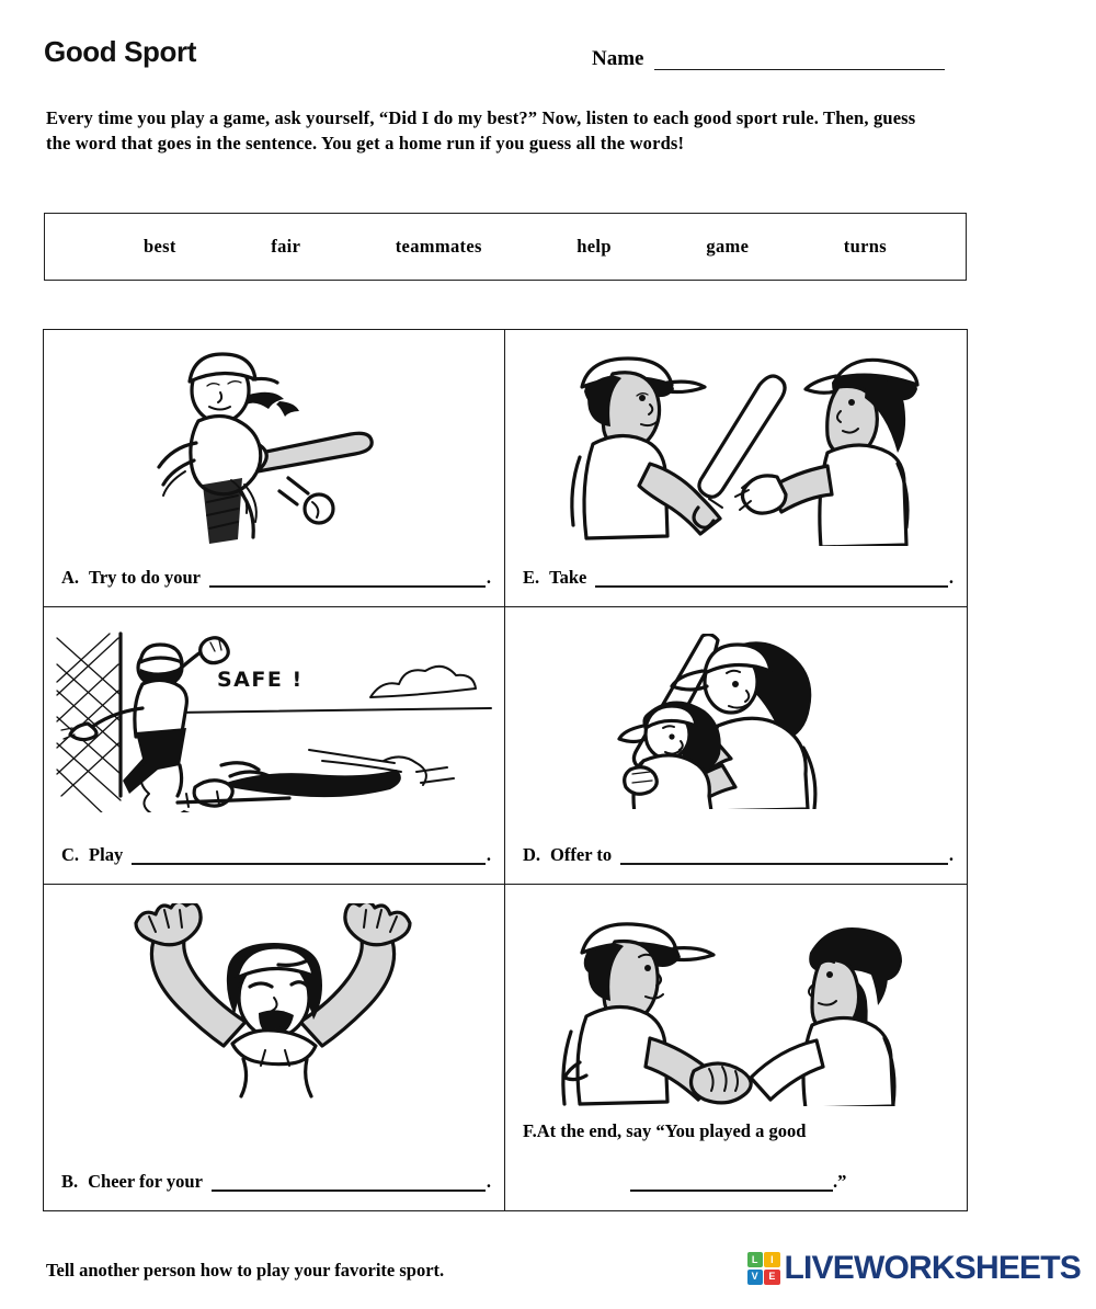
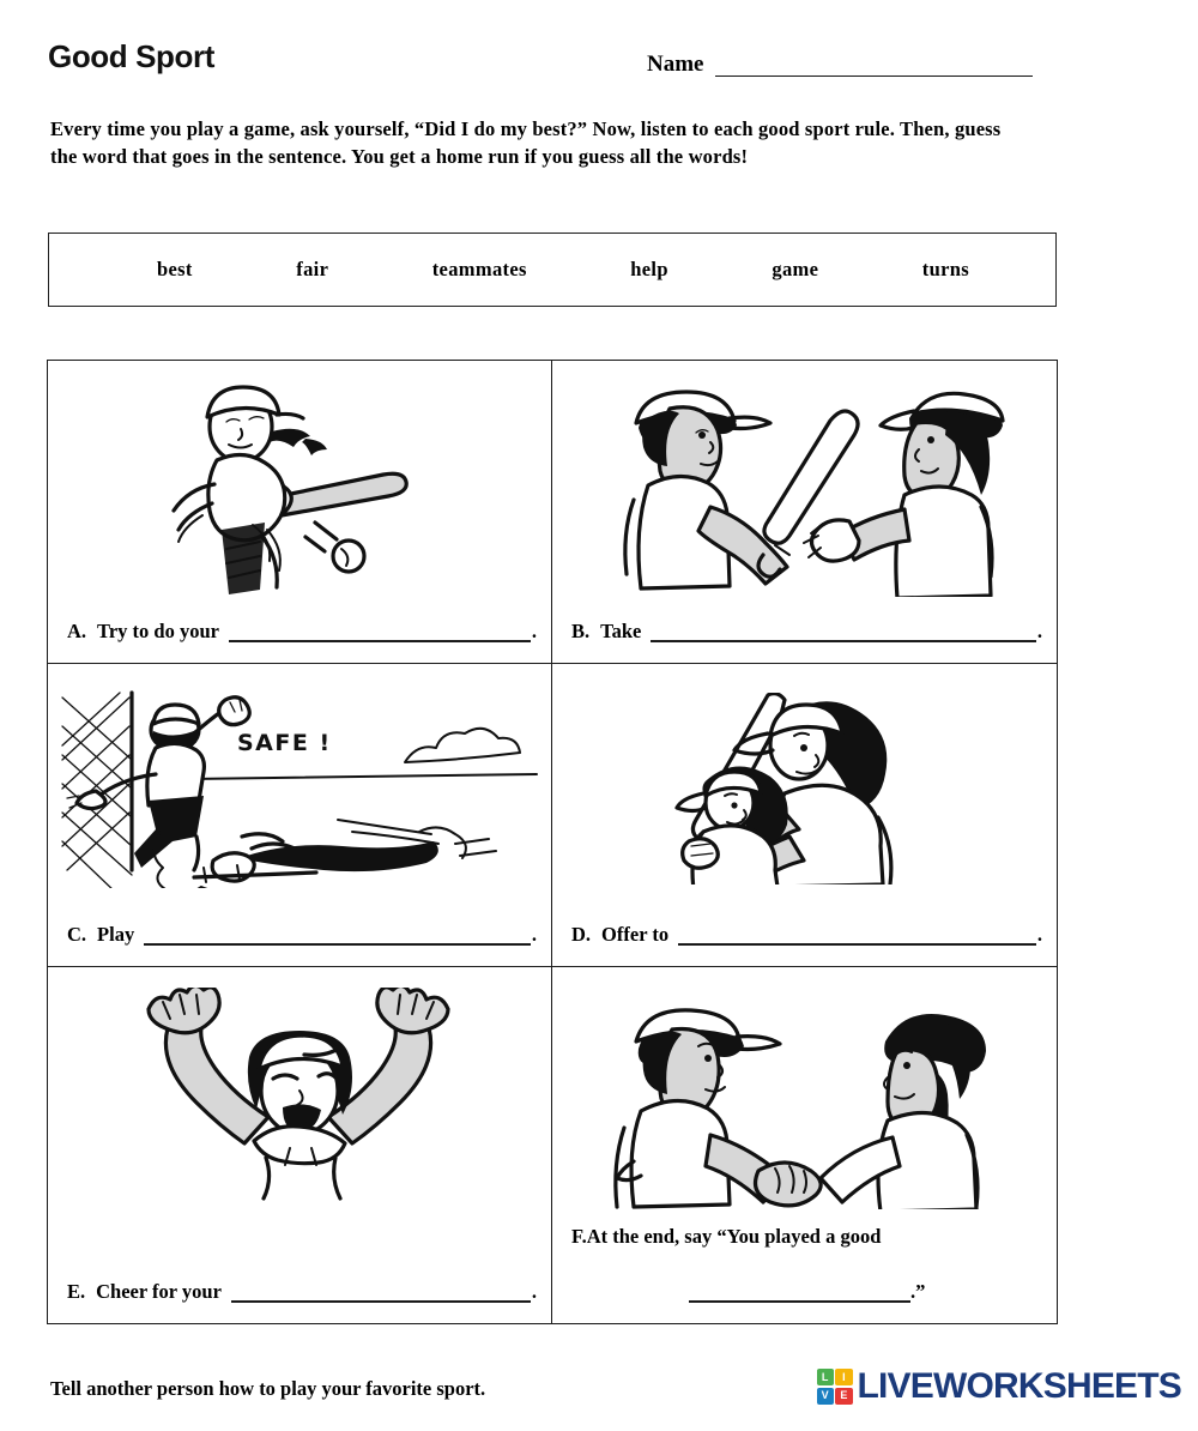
  Good Sport
  Name
  Every time you play a game, ask yourself, “Did I do my best?” Now, listen to each good sport rule. Then, guess the word that goes in the sentence. You get a home run if you guess all the words!
  best
  fair
  teammates
  help
  game
  turns
  A.
  Try to do your
  .
- E.
+ B.
  Take
  .
  SAFE !
  C.
  Play
  .
  D.
  Offer to
  .
- B.
+ E.
  Cheer for your
  .
  F.
  At the end, say “You played a good
  .”
  Tell another person how to play your favorite sport.
  L
  I
  V
  E
  LIVEWORKSHEETS
